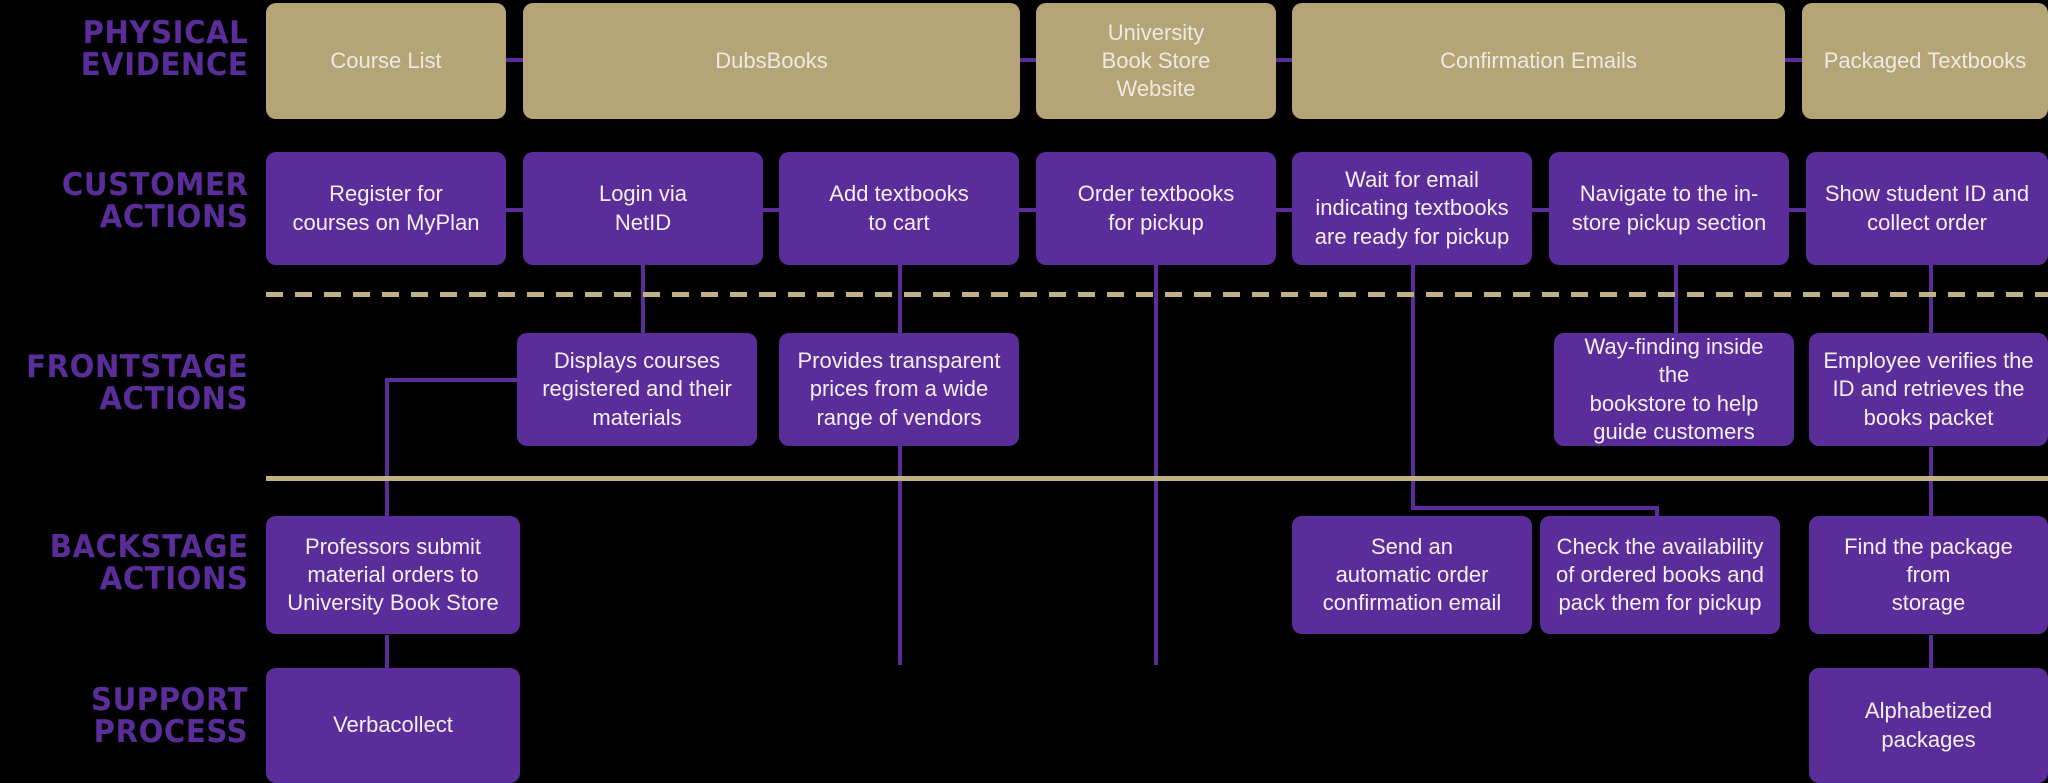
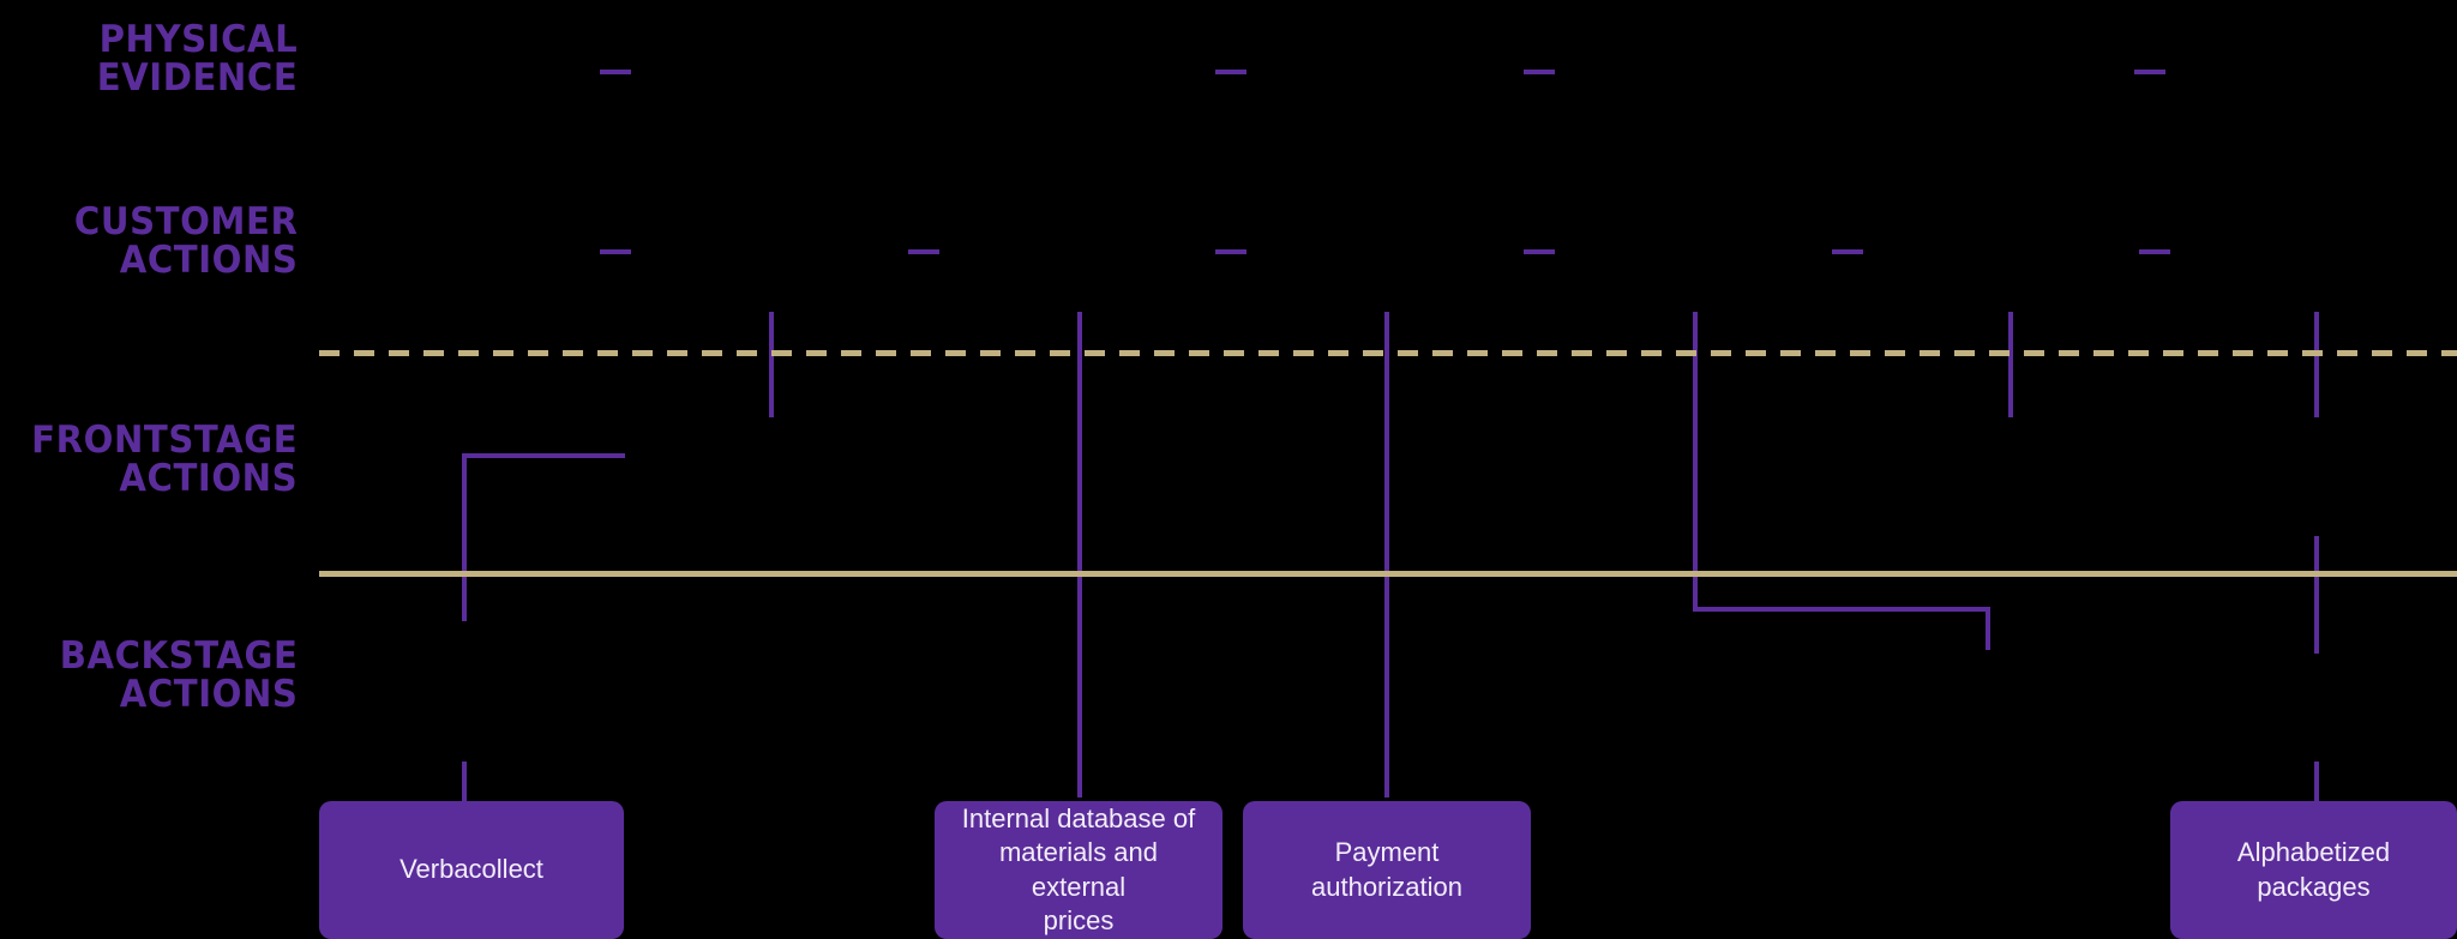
  PHYSICAL
  EVIDENCE
  CUSTOMER
  ACTIONS
  FRONTSTAGE
  ACTIONS
  BACKSTAGE
  ACTIONS
- SUPPORT
- PROCESS
- Course List
- DubsBooks
- University
- Book Store
- Website
- Confirmation Emails
- Packaged Textbooks
- Register for
- courses on MyPlan
- Login via
- NetID
- Add textbooks
- to cart
- Order textbooks
- for pickup
- Wait for email
- indicating textbooks
- are ready for pickup
- Navigate to the in-
- store pickup section
- Show student ID and
- collect order
- Displays courses
- registered and their
- materials
- Provides transparent
- prices from a wide
- range of vendors
- Way-finding inside the
- bookstore to help
- guide customers
- Employee verifies the
- ID and retrieves the
- books packet
- Professors submit
- material orders to
- University Book Store
- Send an
- automatic order
- confirmation email
- Check the availability
- of ordered books and
- pack them for pickup
- Find the package from
- storage
  Verbacollect
+ Internal database of
+ materials and external
+ prices
+ Payment
+ authorization
  Alphabetized
  packages
